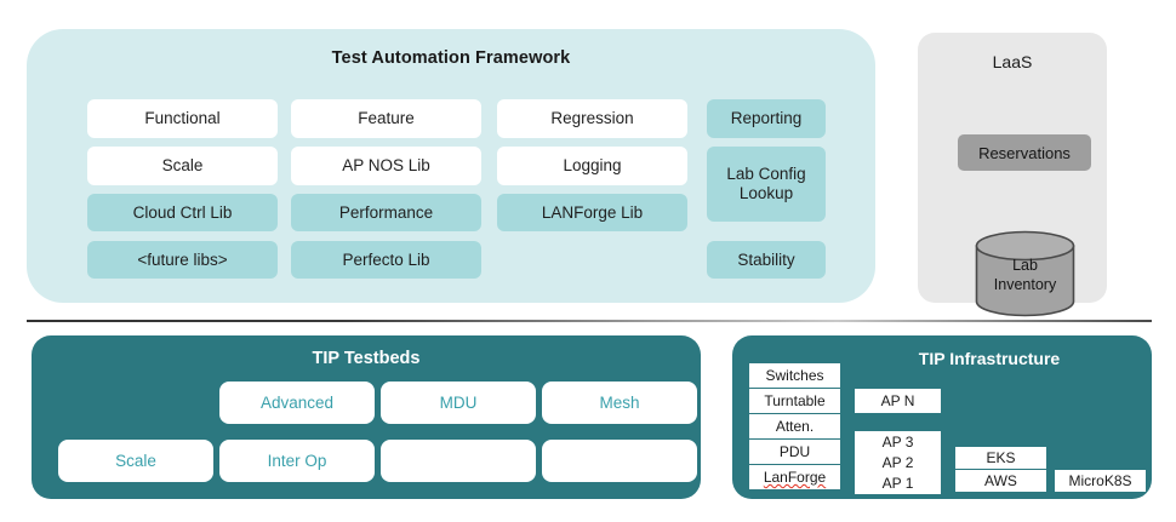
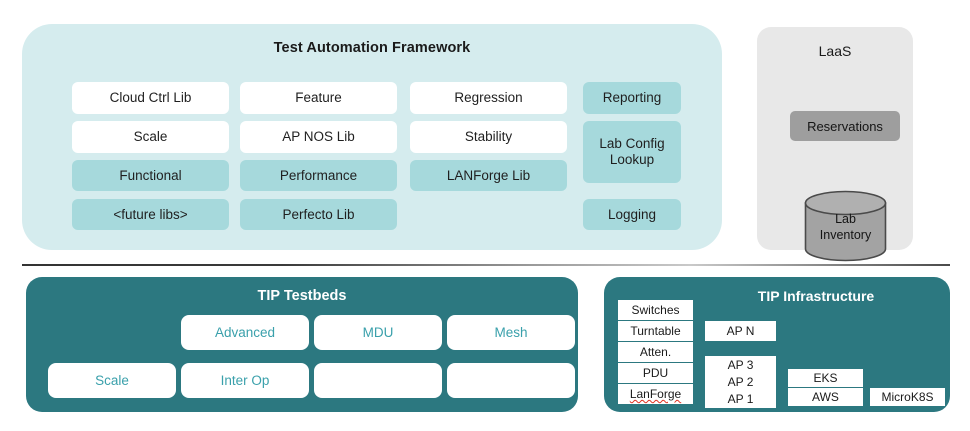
  Test Automation Framework
- Functional
+ Cloud Ctrl Lib
  Feature
  Regression
  Reporting
  Scale
  AP NOS Lib
- Logging
+ Stability
  Lab Config Lookup
- Cloud Ctrl Lib
+ Functional
  Performance
  LANForge Lib
  <future libs>
  Perfecto Lib
- Stability
+ Logging
  LaaS
  Reservations
  Lab
  Inventory
  TIP Testbeds
  Advanced
  MDU
  Mesh
  Scale
  Inter Op
  TIP Infrastructure
  Switches
  Turntable
  Atten.
  PDU
  LanForge
  AP N
  AP 3
  AP 2
  AP 1
  EKS
  AWS
  MicroK8S
